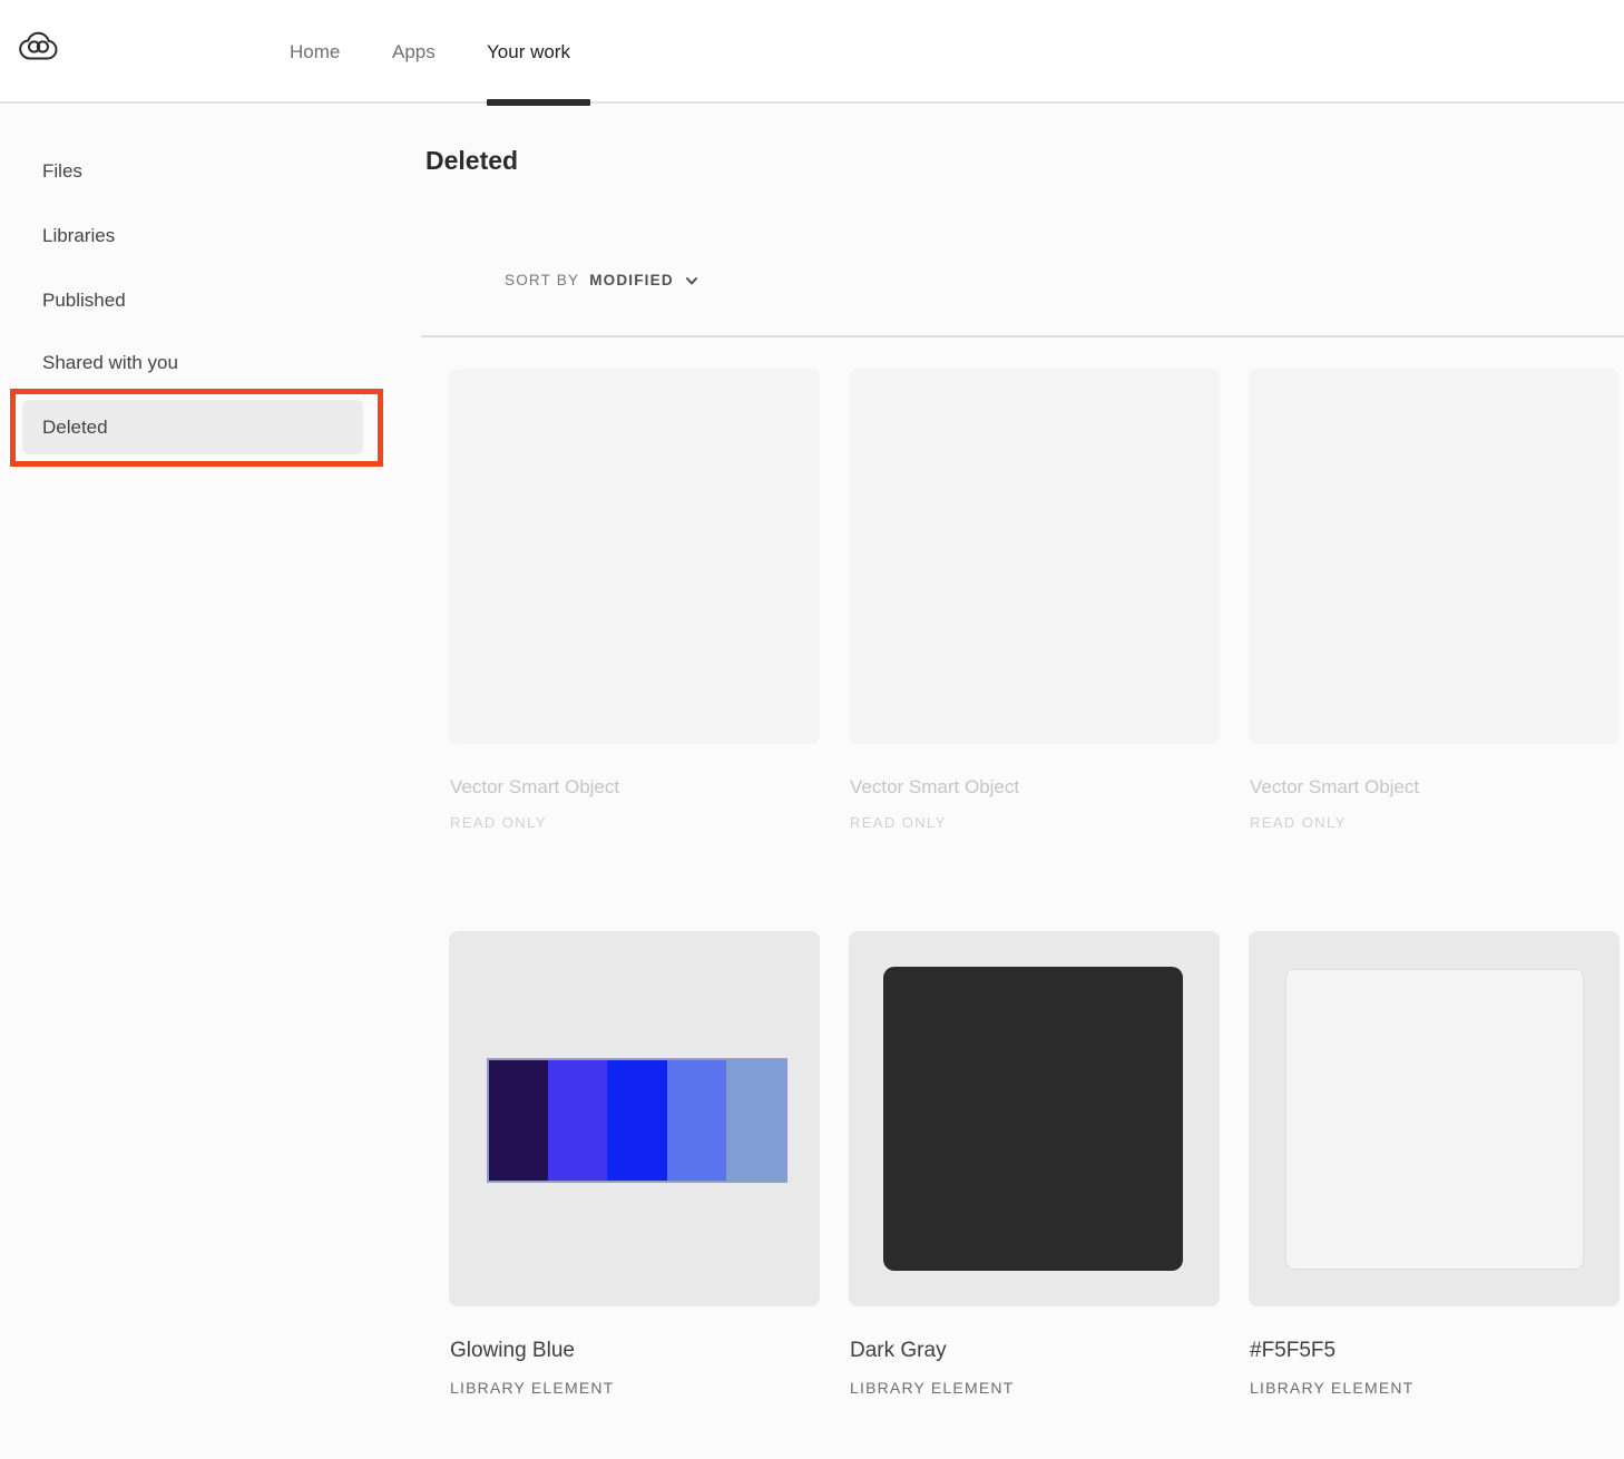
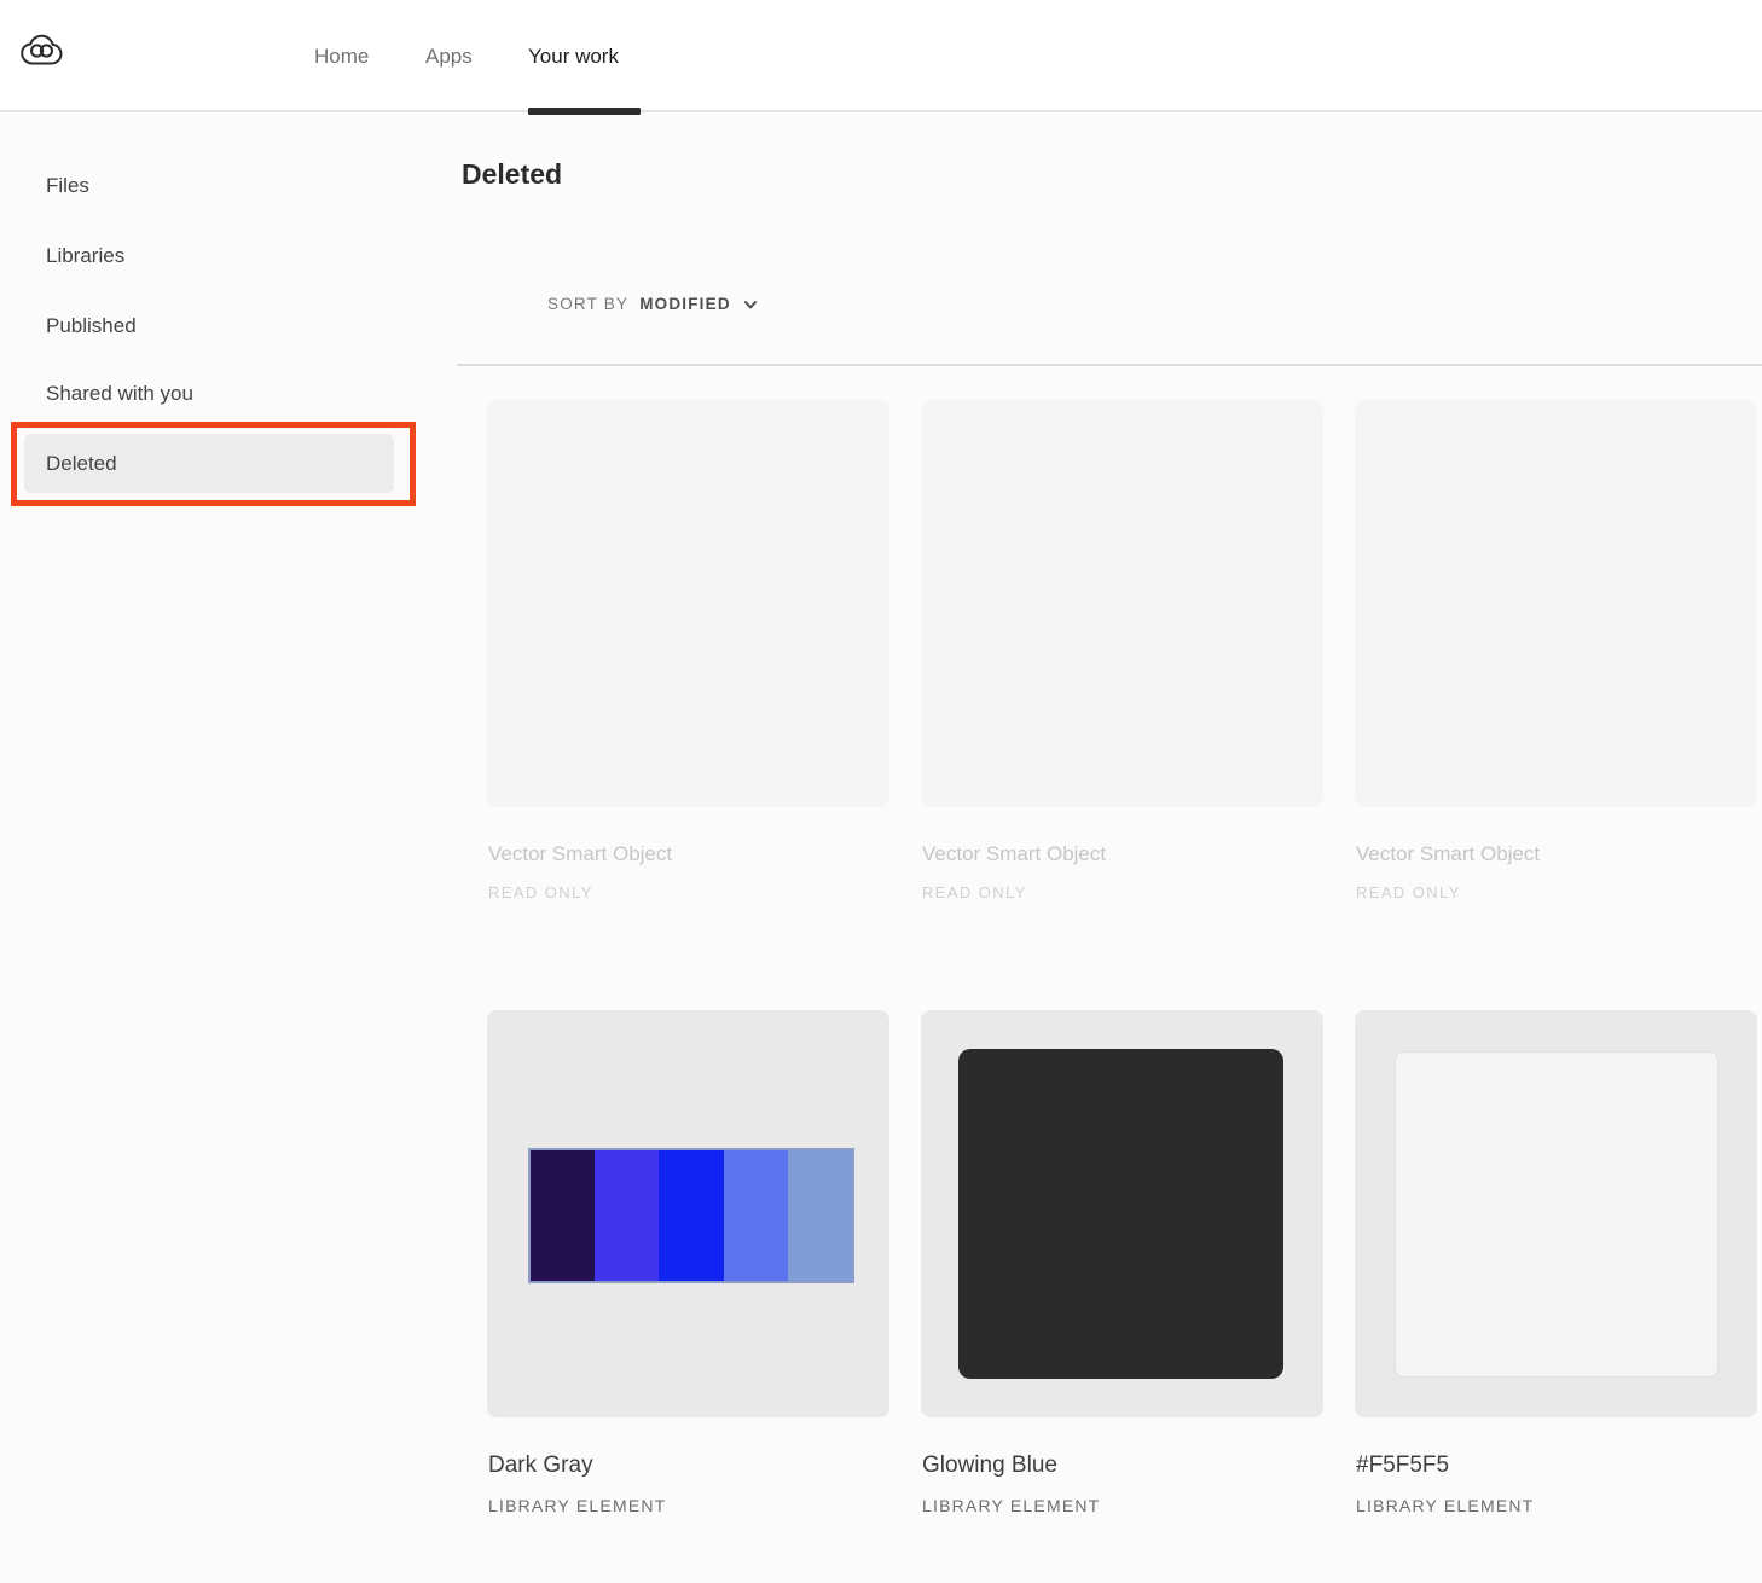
  Home
  Apps
  Your work
  Files
  Libraries
  Published
  Shared with you
  Deleted
  Deleted
  SORT BY
  MODIFIED
  Vector Smart Object
  READ ONLY
  Vector Smart Object
  READ ONLY
  Vector Smart Object
  READ ONLY
- Glowing Blue
+ Dark Gray
  LIBRARY ELEMENT
- Dark Gray
+ Glowing Blue
  LIBRARY ELEMENT
  #F5F5F5
  LIBRARY ELEMENT
